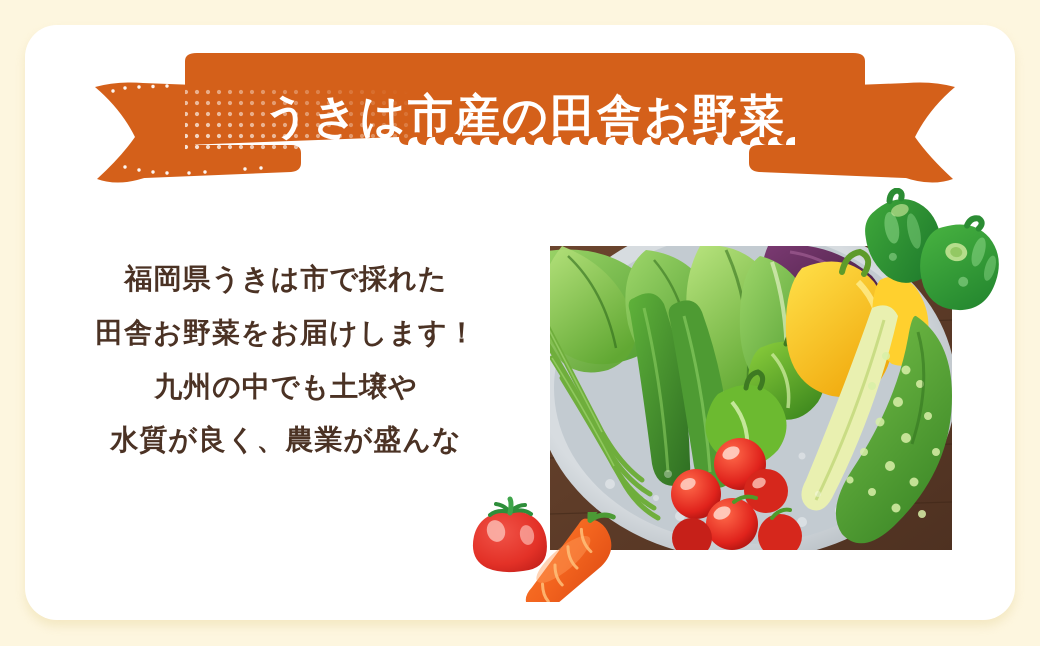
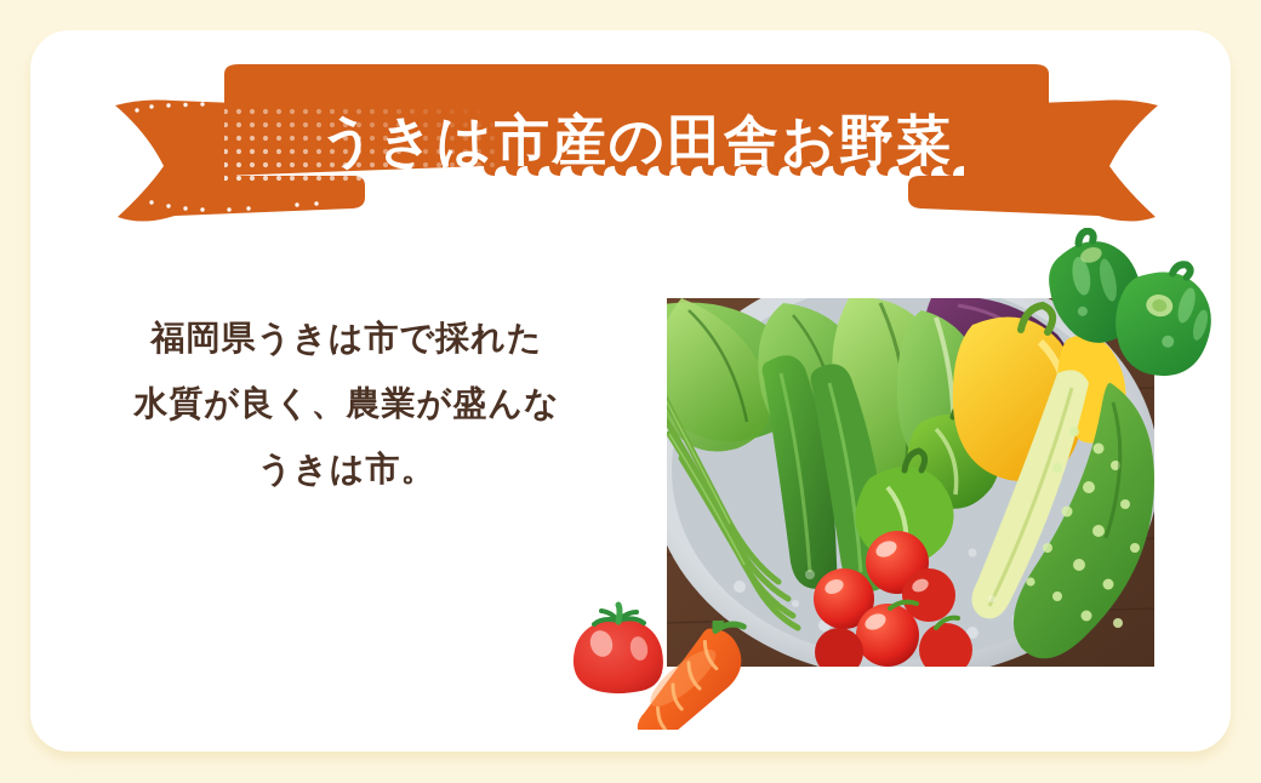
  うきは市産の田舎お野菜
  福岡県うきは市で採れた
- 田舎お野菜をお届けします！
- 九州の中でも土壌や
  水質が良く、農業が盛んな
+ うきは市。
